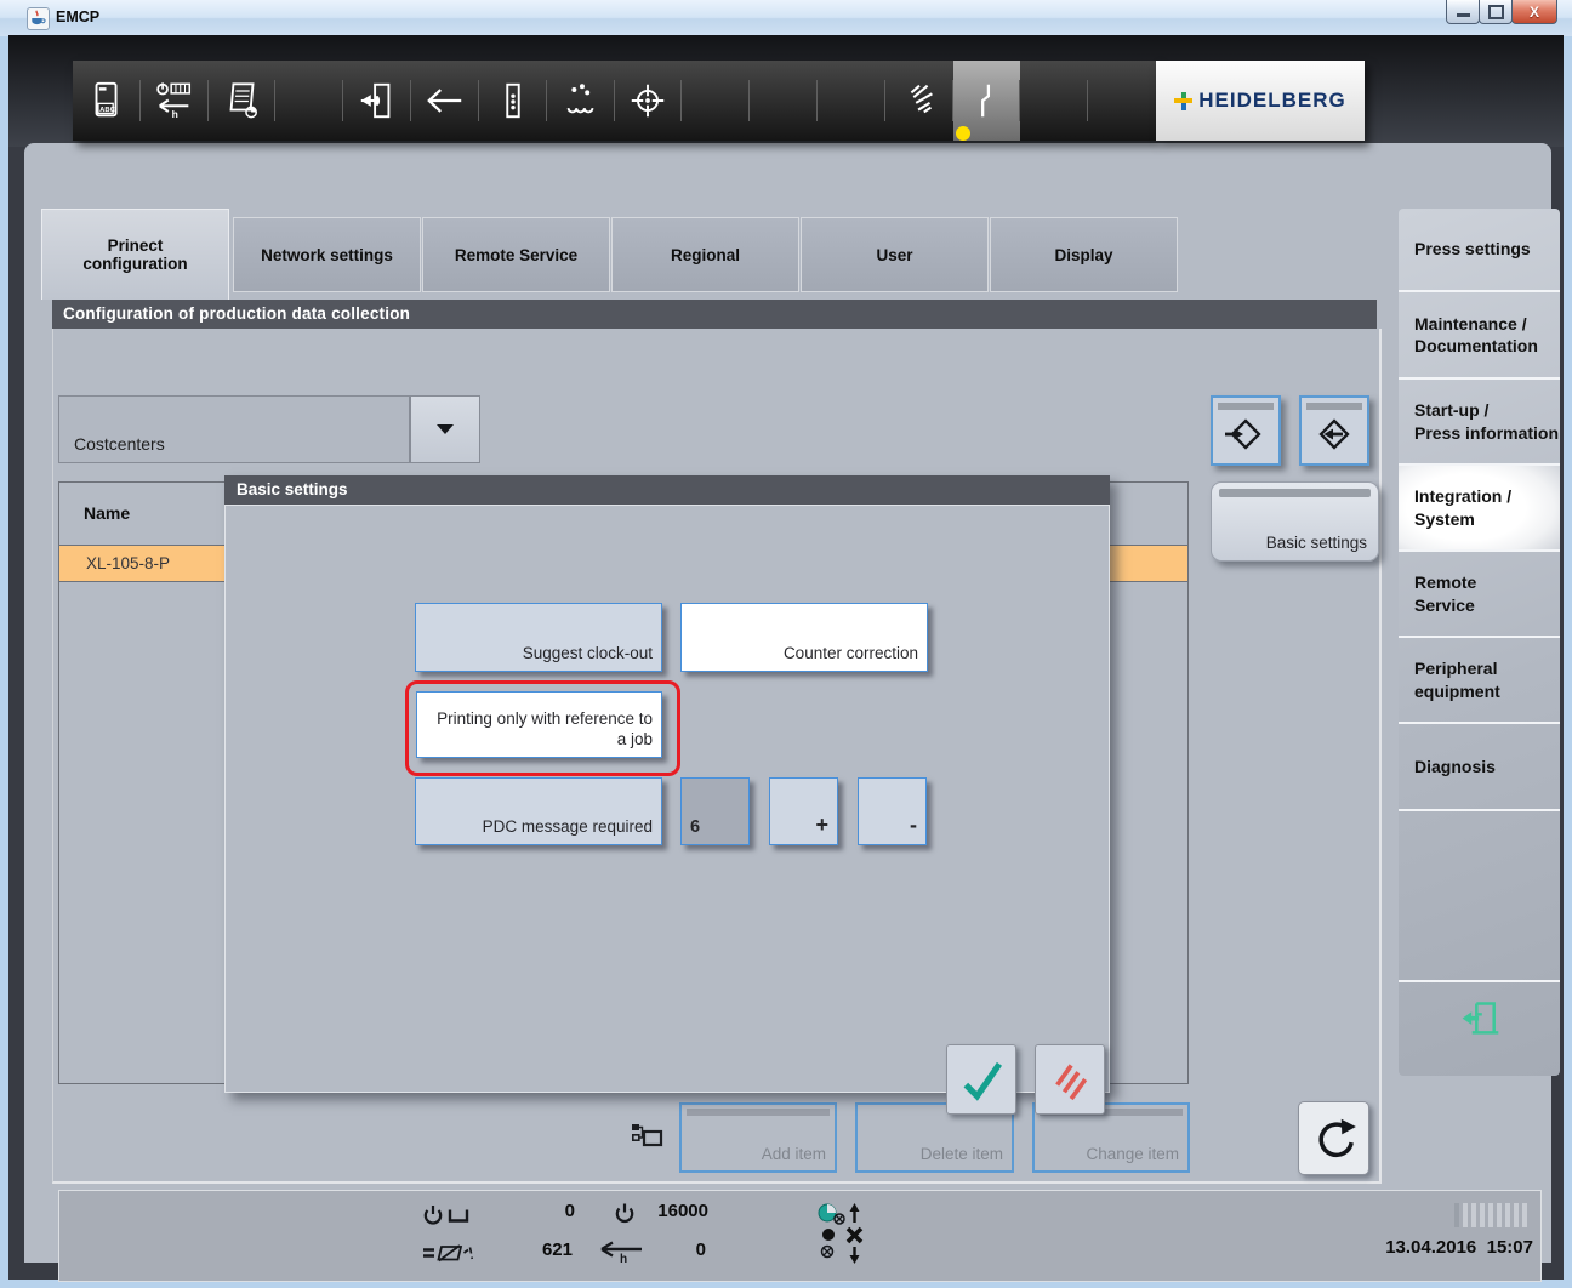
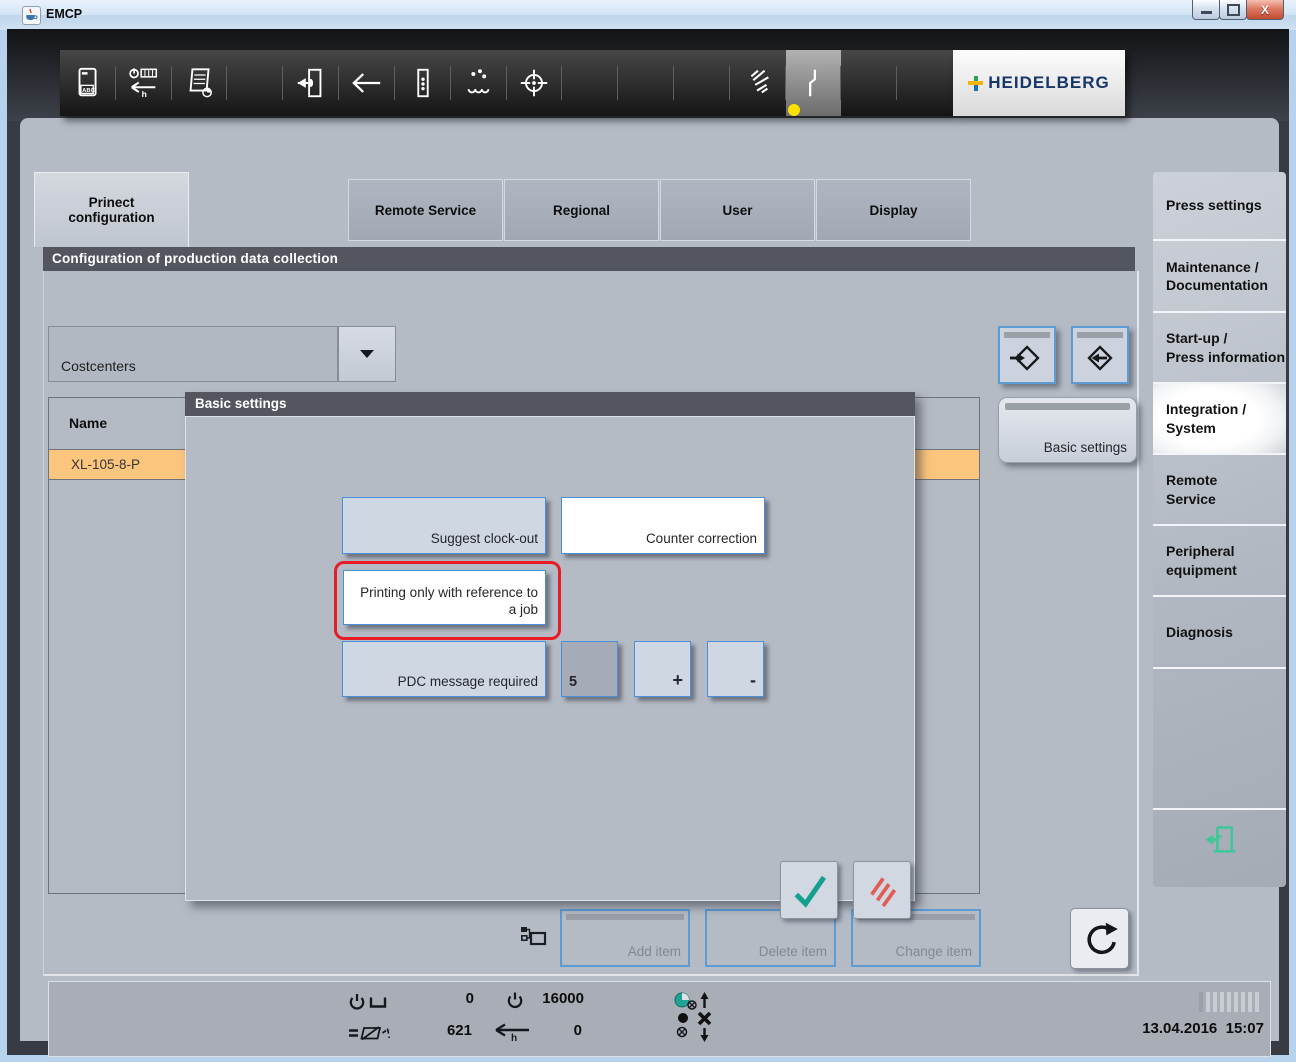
  EMCP
  X
  Prinect configuration
- Network settings
  Remote Service
  Regional
  User
  Display
  Configuration of production data collection
  Costcenters
  Basic settings
  Name
  XL-105-8-P
  Basic settings
  Suggest clock-out
  Counter correction
  Printing only with reference to a job
  PDC message required
- 6
+ 5
  +
  -
  Add item
  Delete item
  Change item
  0
  16000
  621
  h
  0
  13.04.2016 15:07
  Press settings
  Maintenance /
  Documentation
  Start-up /
  Press information
  Integration /
  System
  Remote
  Service
  Peripheral
  equipment
  Diagnosis
  h
  HEIDELBERG
